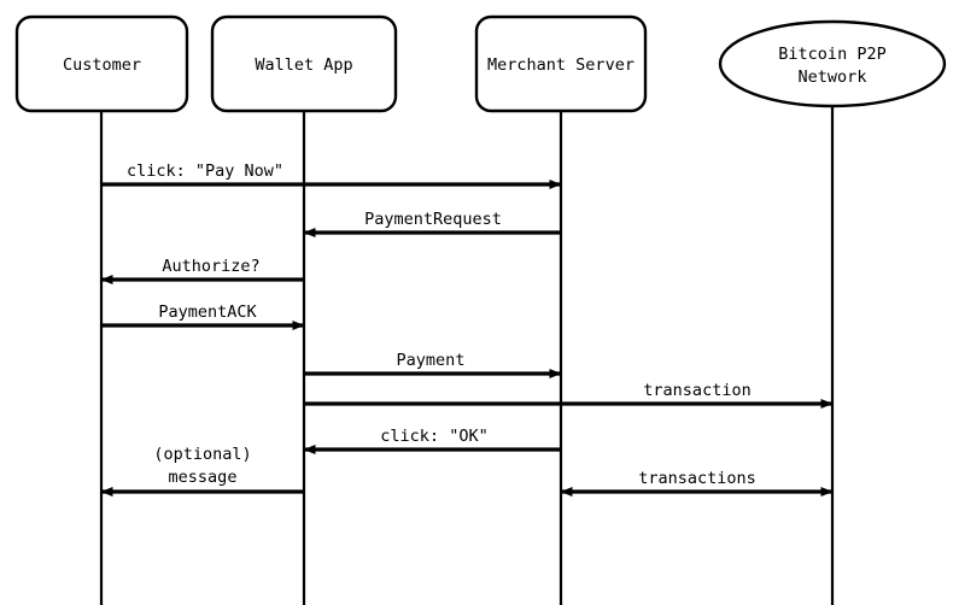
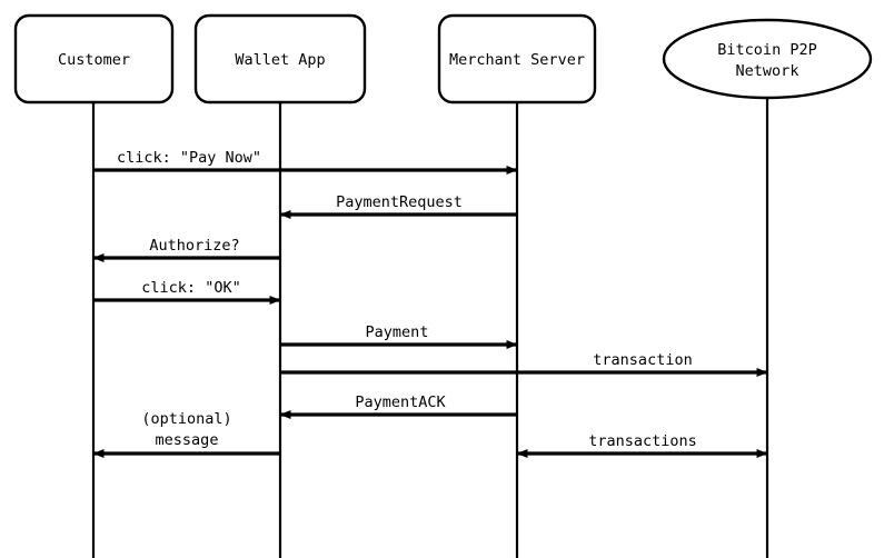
  Customer
  Wallet App
  Merchant Server
  Bitcoin P2P
  Network
  click: "Pay Now"
  PaymentRequest
  Authorize?
- PaymentACK
+ click: "OK"
  Payment
  transaction
- click: "OK"
+ PaymentACK
  (optional)
  message
  transactions
